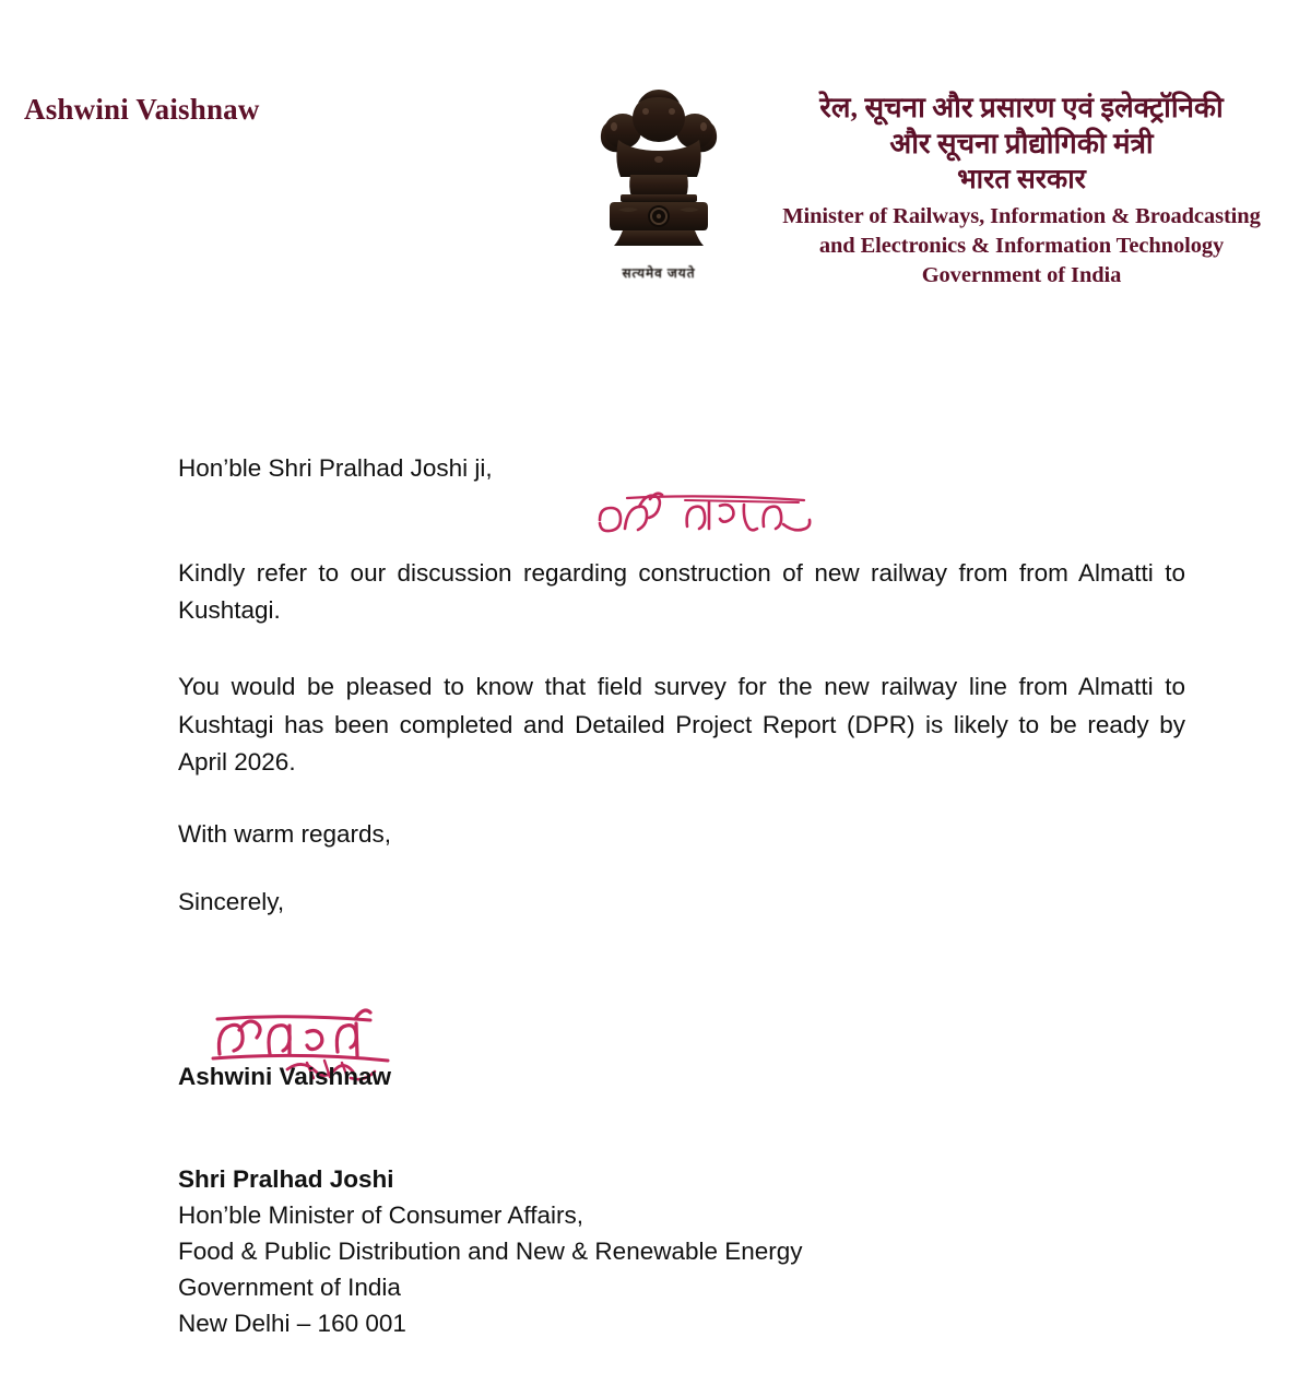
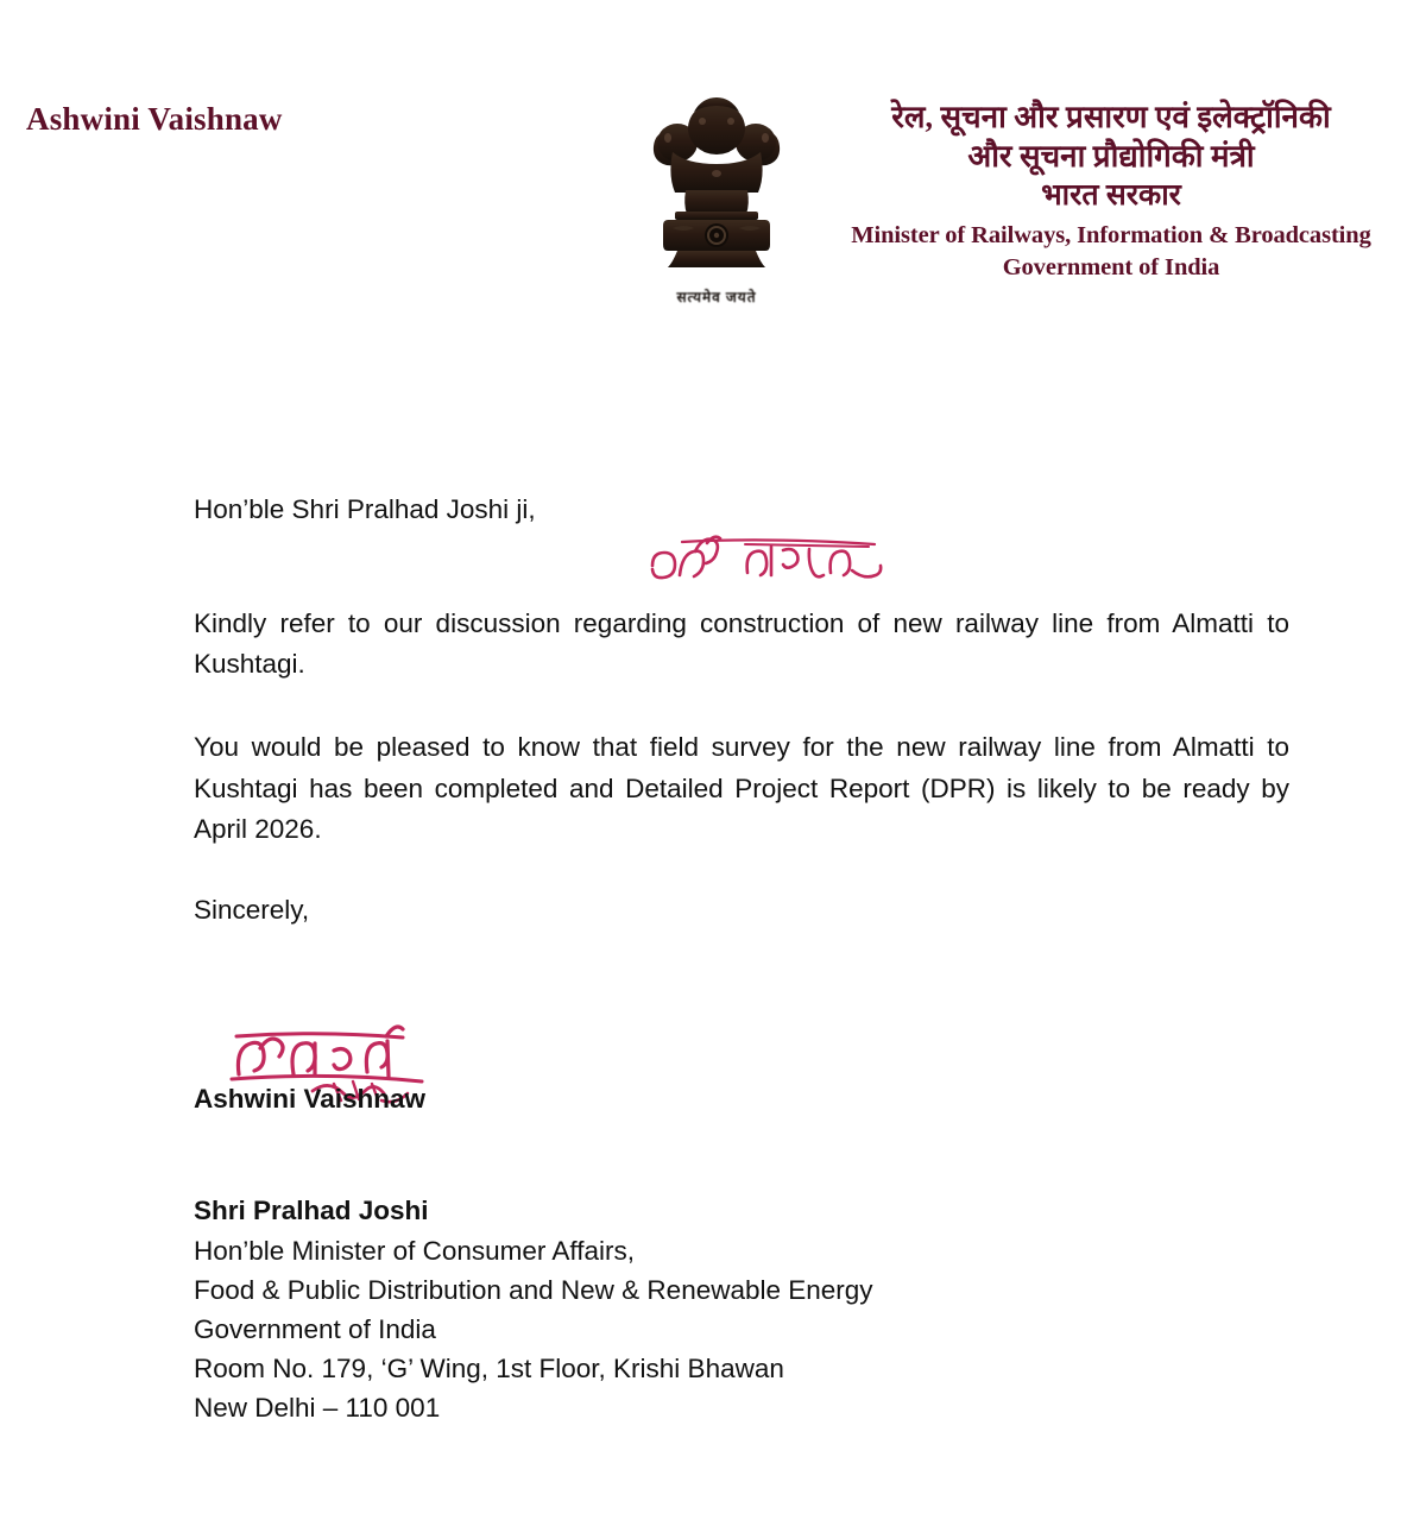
  Ashwini Vaishnaw
  सत्यमेव जयते
  रेल, सूचना और प्रसारण एवं इलेक्ट्रॉनिकी
  और सूचना प्रौद्योगिकी मंत्री
  भारत सरकार
  Minister of Railways, Information & Broadcasting
- and Electronics & Information Technology
  Government of India
  Hon’ble Shri Pralhad Joshi ji,
- Kindly refer to our discussion regarding construction of new railway from from Almatti to Kushtagi.
+ Kindly refer to our discussion regarding construction of new railway line from Almatti to Kushtagi.
  You would be pleased to know that field survey for the new railway line from Almatti to Kushtagi has been completed and Detailed Project Report (DPR) is likely to be ready by April 2026.
- With warm regards,
  Sincerely,
  Ashwini Vaishnaw
  Shri Pralhad Joshi
  Hon’ble Minister of Consumer Affairs,
  Food & Public Distribution and New & Renewable Energy
  Government of India
+ Room No. 179, ‘G’ Wing, 1st Floor, Krishi Bhawan
- New Delhi – 160 001
+ New Delhi – 110 001
